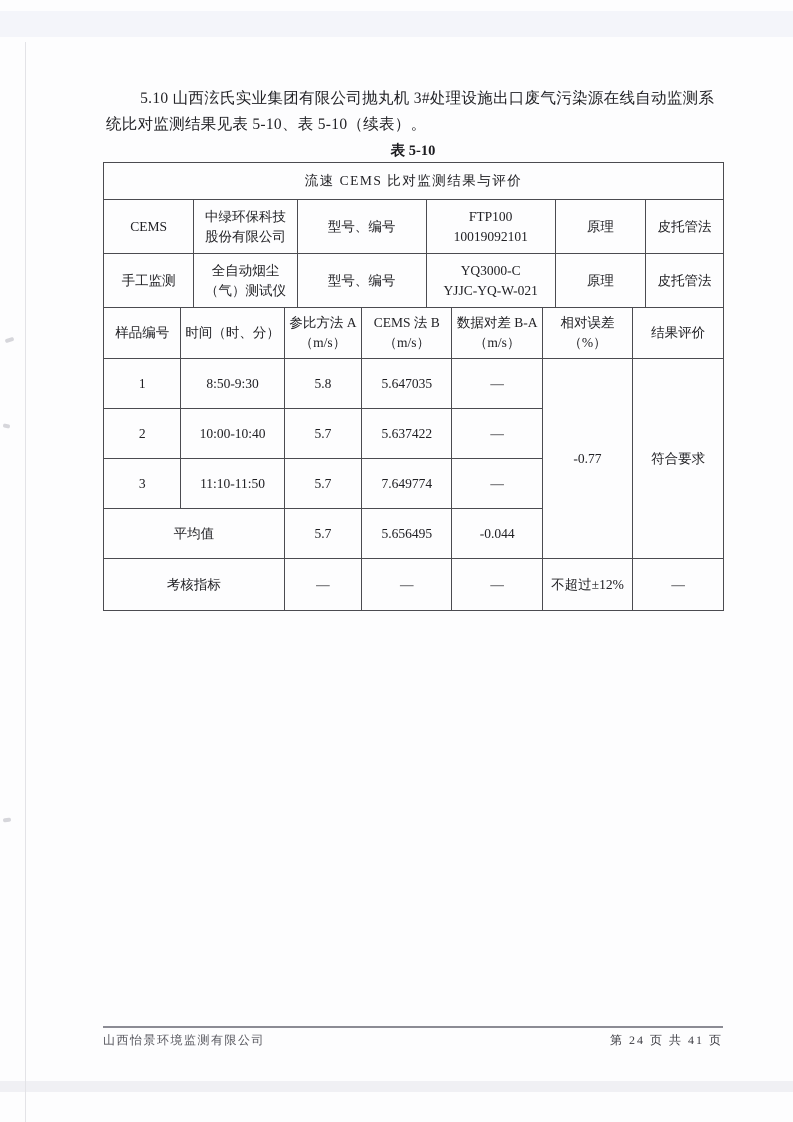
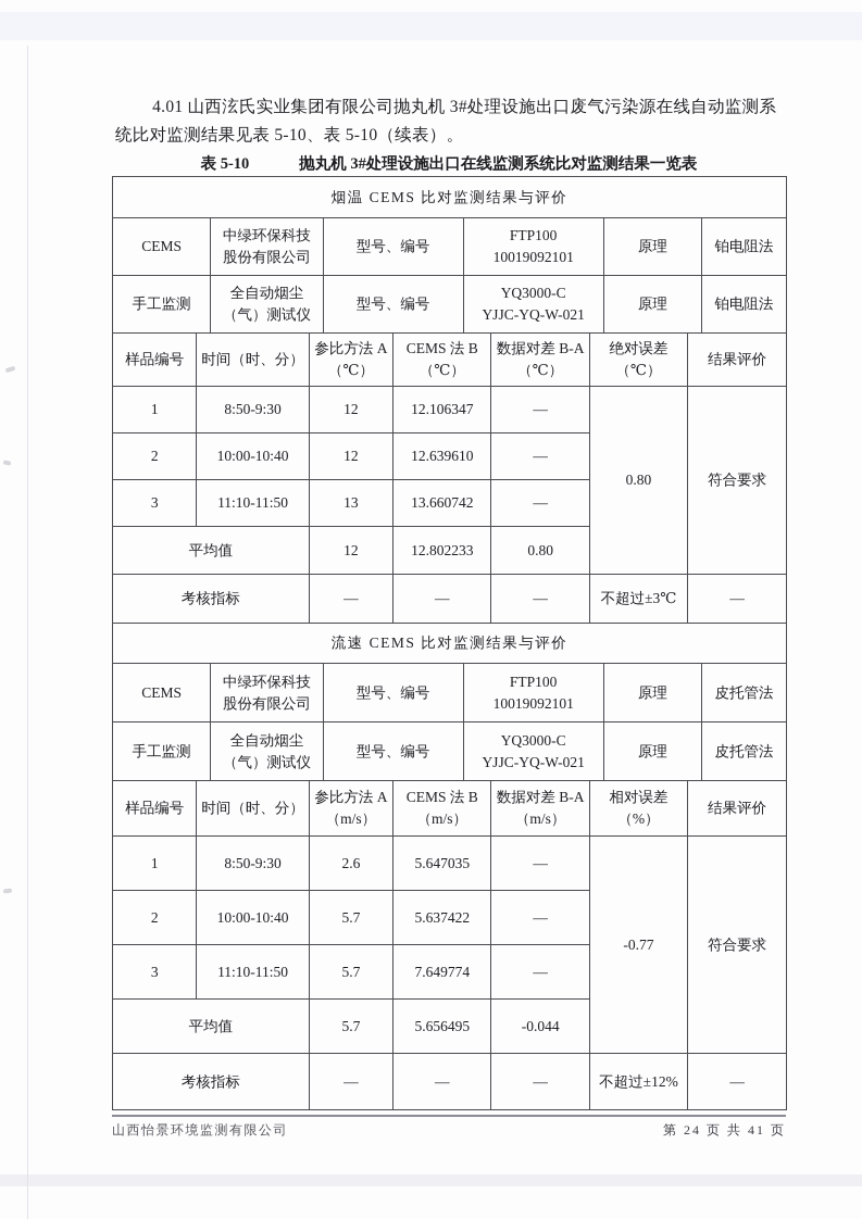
- 5.10 山西泫氏实业集团有限公司抛丸机 3#处理设施出口废气污染源在线自动监测系统比对监测结果见表 5-10、表 5-10（续表）。
+ 4.01 山西泫氏实业集团有限公司抛丸机 3#处理设施出口废气污染源在线自动监测系统比对监测结果见表 5-10、表 5-10（续表）。
  表 5-10
+ 抛丸机 3#处理设施出口在线监测系统比对监测结果一览表
+ 烟温 CEMS 比对监测结果与评价
+ CEMS	中绿环保科技 股份有限公司	型号、编号	FTP100 10019092101	原理	铂电阻法
+ 手工监测	全自动烟尘 （气）测试仪	型号、编号	YQ3000-C YJJC-YQ-W-021	原理	铂电阻法
+ 样品编号	时间（时、分）	参比方法 A （℃）	CEMS 法 B （℃）	数据对差 B-A （℃）	绝对误差 （℃）	结果评价
+ 1	8:50-9:30	12	12.106347	—	0.80	符合要求
+ 2	10:00-10:40	12	12.639610	—
+ 3	11:10-11:50	13	13.660742	—
+ 平均值	12	12.802233	0.80
+ 考核指标	—	—	—	不超过±3℃	—
  流速 CEMS 比对监测结果与评价
  CEMS	中绿环保科技 股份有限公司	型号、编号	FTP100 10019092101	原理	皮托管法
  手工监测	全自动烟尘 （气）测试仪	型号、编号	YQ3000-C YJJC-YQ-W-021	原理	皮托管法
  样品编号	时间（时、分）	参比方法 A （m/s）	CEMS 法 B （m/s）	数据对差 B-A （m/s）	相对误差 （%）	结果评价
- 1	8:50-9:30	5.8	5.647035	—	-0.77	符合要求
+ 1	8:50-9:30	2.6	5.647035	—	-0.77	符合要求
  2	10:00-10:40	5.7	5.637422	—
  3	11:10-11:50	5.7	7.649774	—
  平均值	5.7	5.656495	-0.044
  考核指标	—	—	—	不超过±12%	—
  山西怡景环境监测有限公司
  第 24 页 共 41 页
